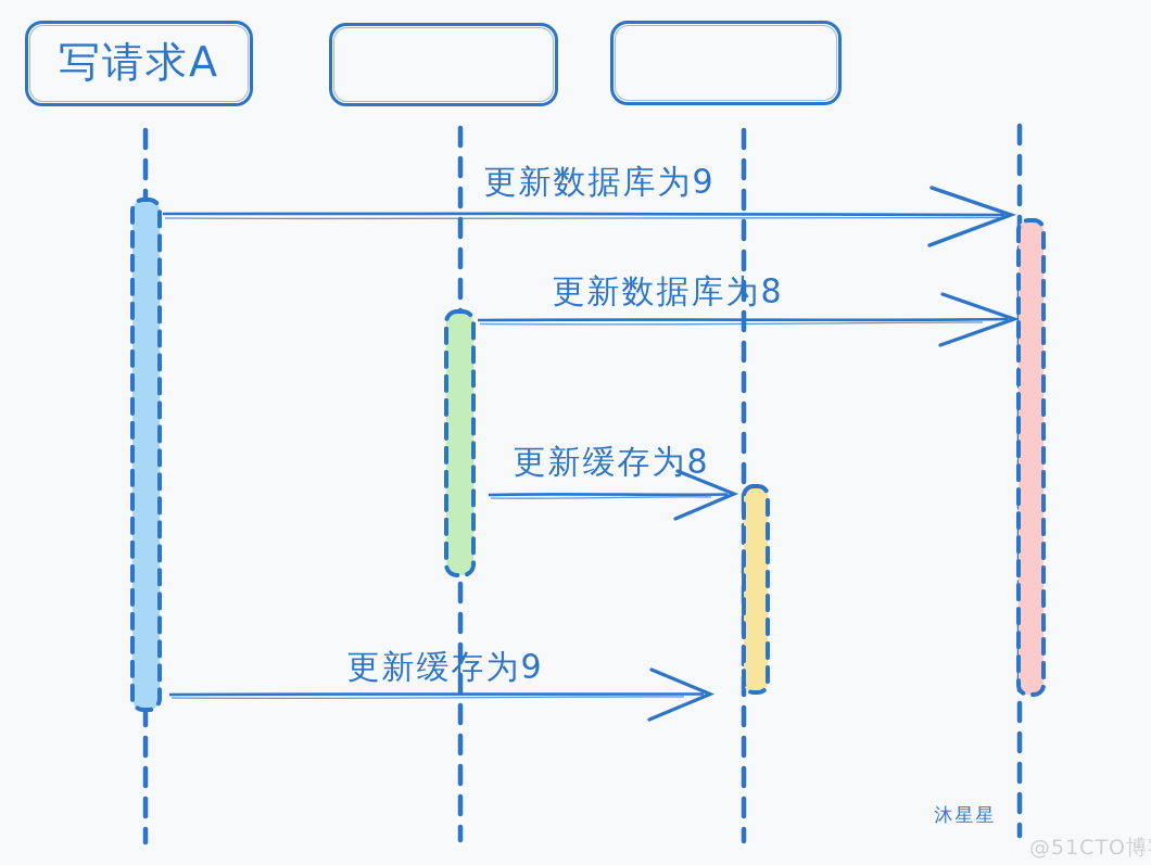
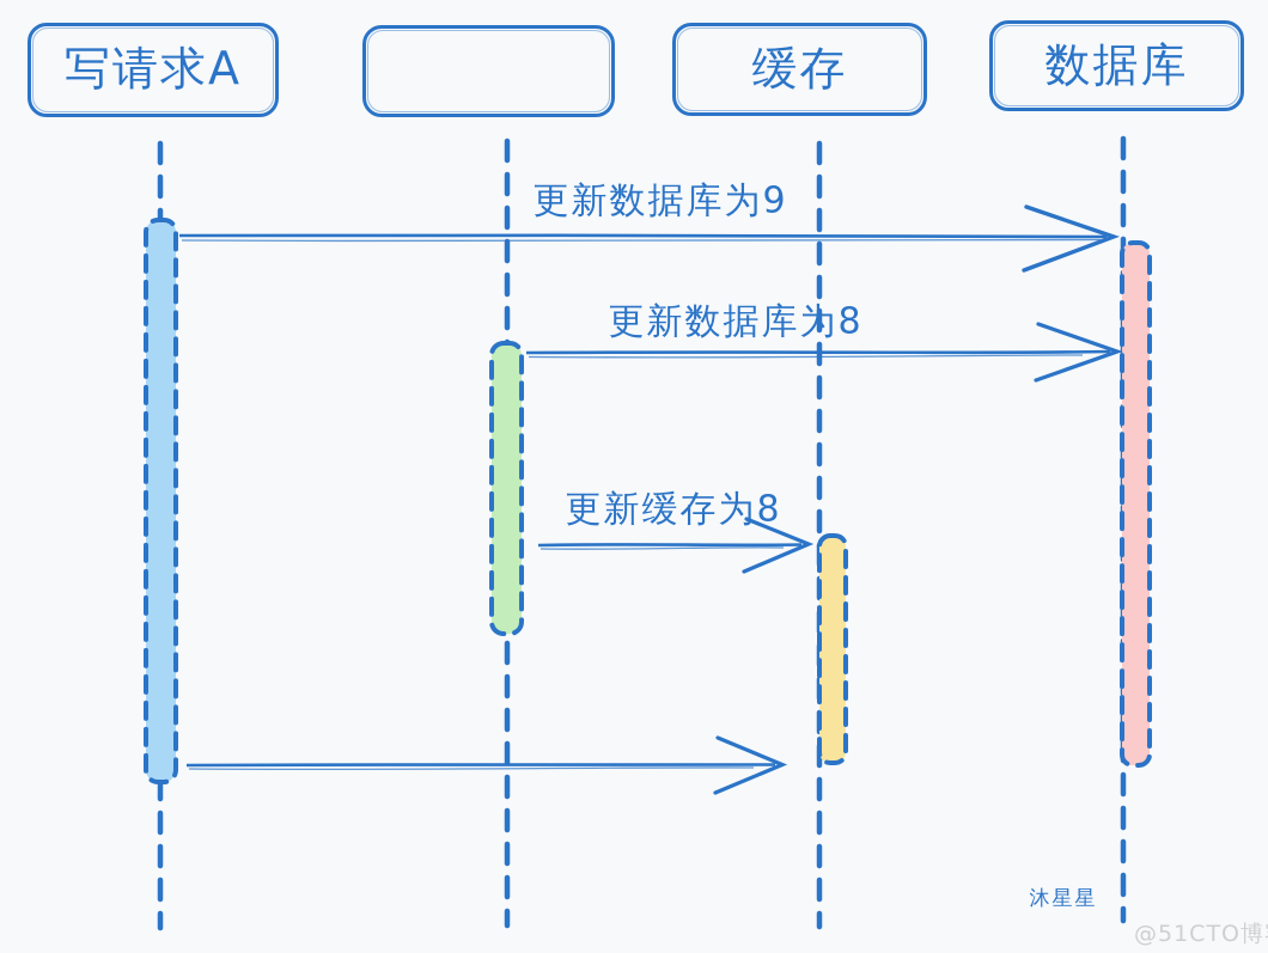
  写请求A
+ 缓存
+ 数据库
  更新数据库为9
  更新数据库为8
  更新缓存为8
- 更新缓存为9
  沐星星
  @51CTO博
